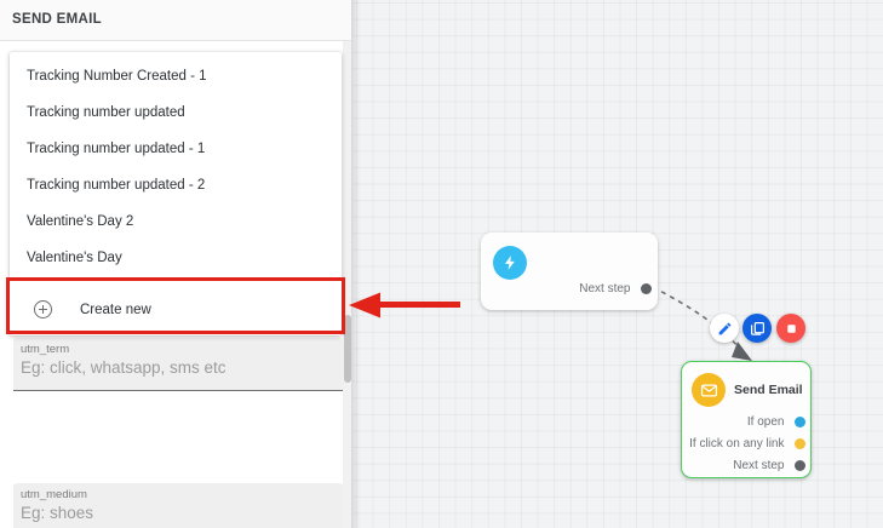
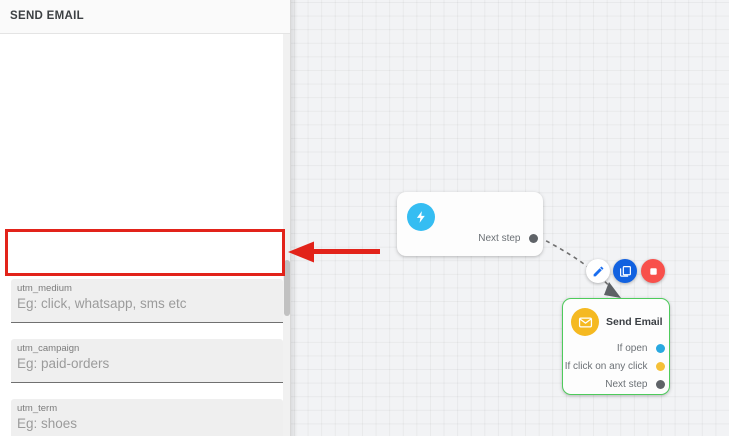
  SEND EMAIL
- utm_term
+ utm_medium
  Eg: click, whatsapp, sms etc
+ utm_campaign
+ Eg: paid-orders
- utm_medium
+ utm_term
  Eg: shoes
- Tracking Number Created - 1
- Tracking number updated
- Tracking number updated - 1
- Tracking number updated - 2
- Valentine's Day 2
- Valentine's Day
- Create new
  Next step
  Send Email
  If open
- If click on any link
+ If click on any click
  Next step
